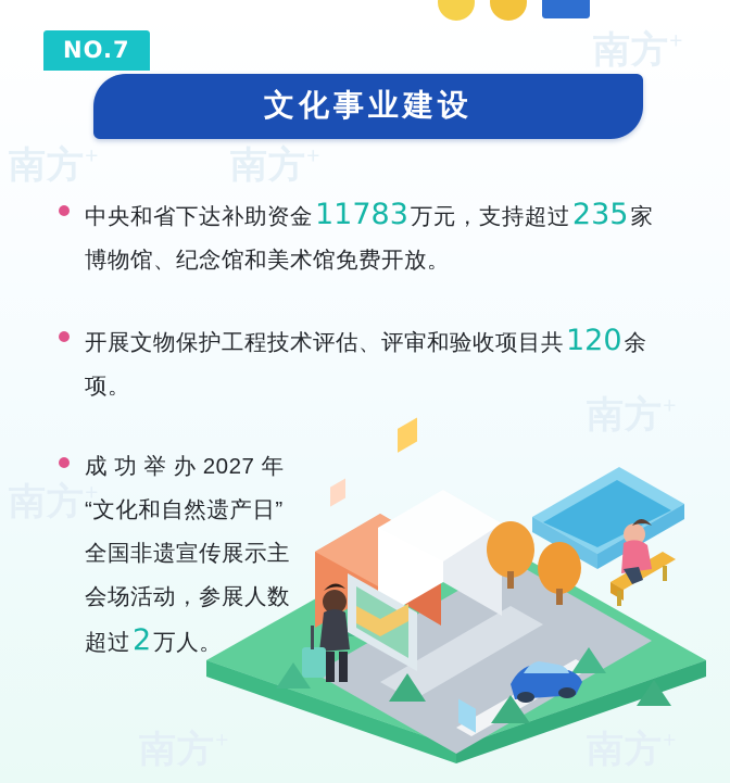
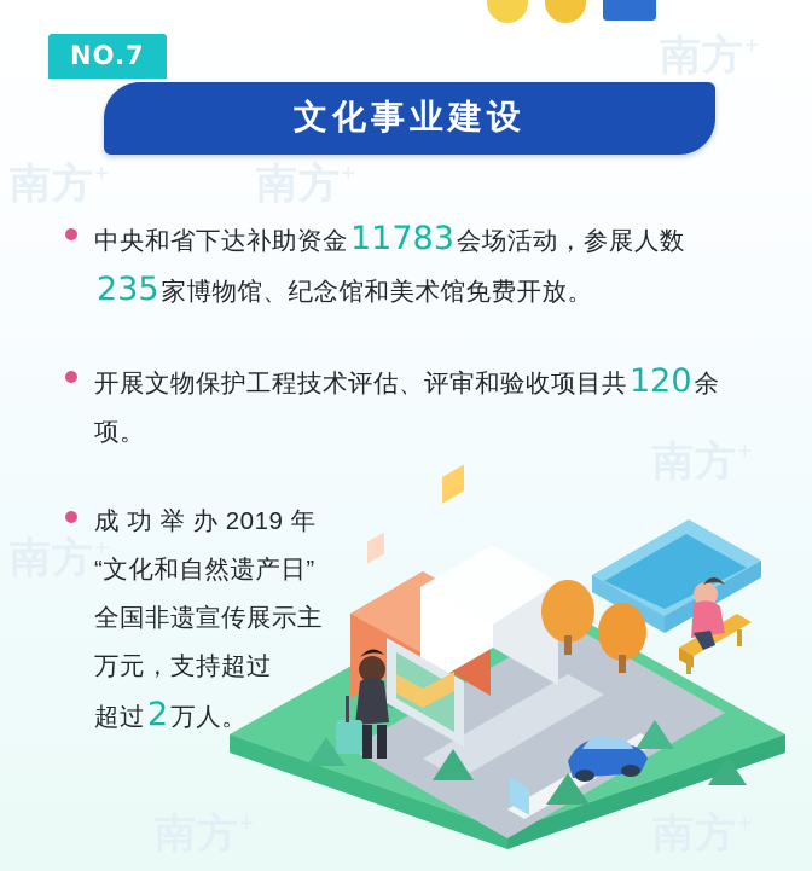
  南方+
  南方+
  南方+
  NO.7
  文化事业建设
- 中央和省下达补助资金11783万元，支持超过235家博物馆、纪念馆和美术馆免费开放。
+ 中央和省下达补助资金11783会场活动，参展人数235家博物馆、纪念馆和美术馆免费开放。
  开展文物保护工程技术评估、评审和验收项目共120余项。
- 成 功 举 办 2027 年
+ 成 功 举 办 2019 年
  “文化和自然遗产日”
  全国非遗宣传展示主
- 会场活动，参展人数
+ 万元，支持超过
  超过2万人。
